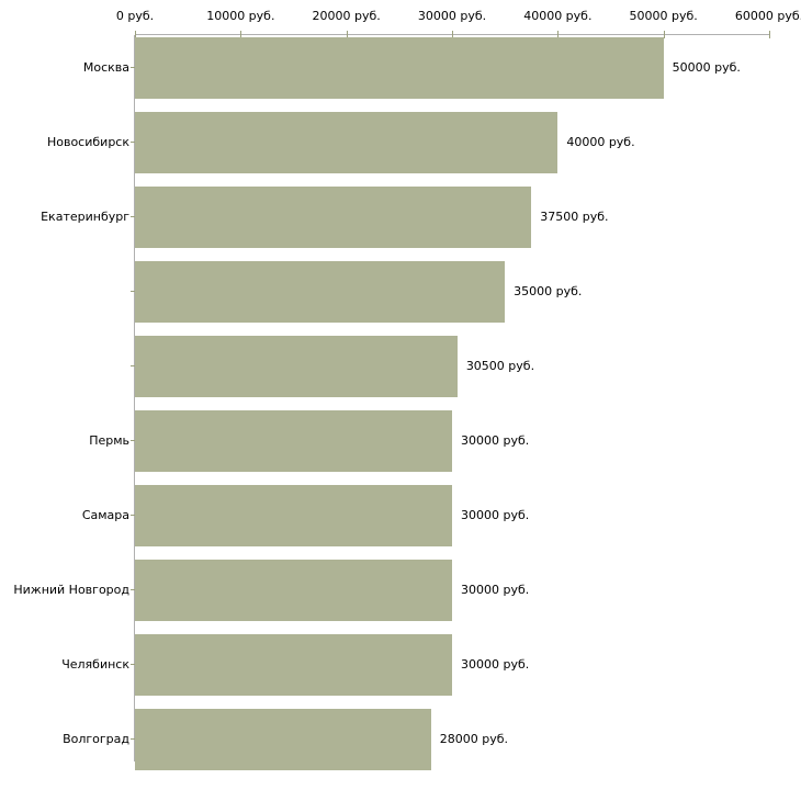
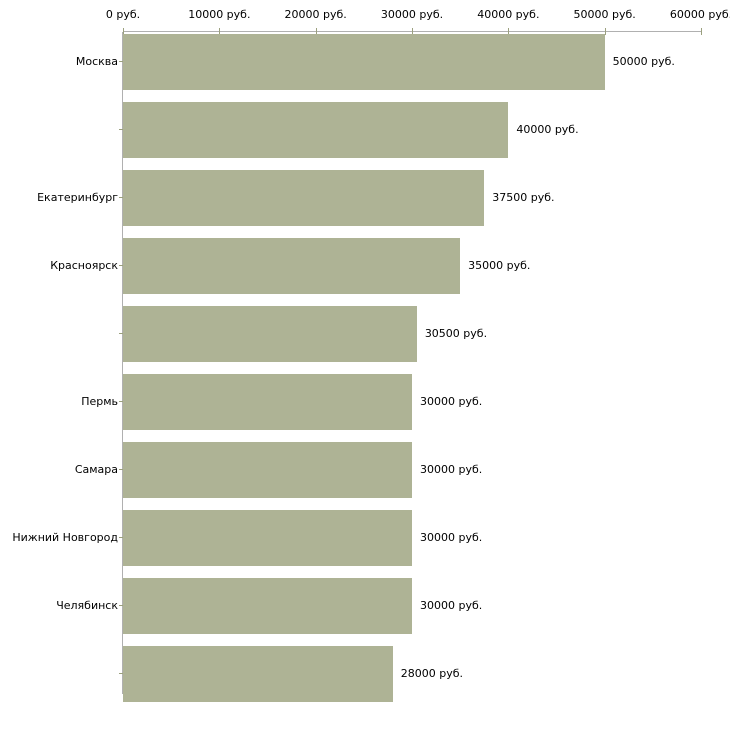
  0 руб.
  10000 руб.
  20000 руб.
  30000 руб.
  40000 руб.
  50000 руб.
  60000 руб
  Москва
  50000 руб.
- Новосибирск
  40000 руб.
  Екатеринбург
  37500 руб.
+ Красноярск
  35000 руб.
  30500 руб.
  Пермь
  30000 руб.
  Самара
  30000 руб.
  Нижний Новгород
  30000 руб.
  Челябинск
  30000 руб.
- Волгоград
  28000 руб.
